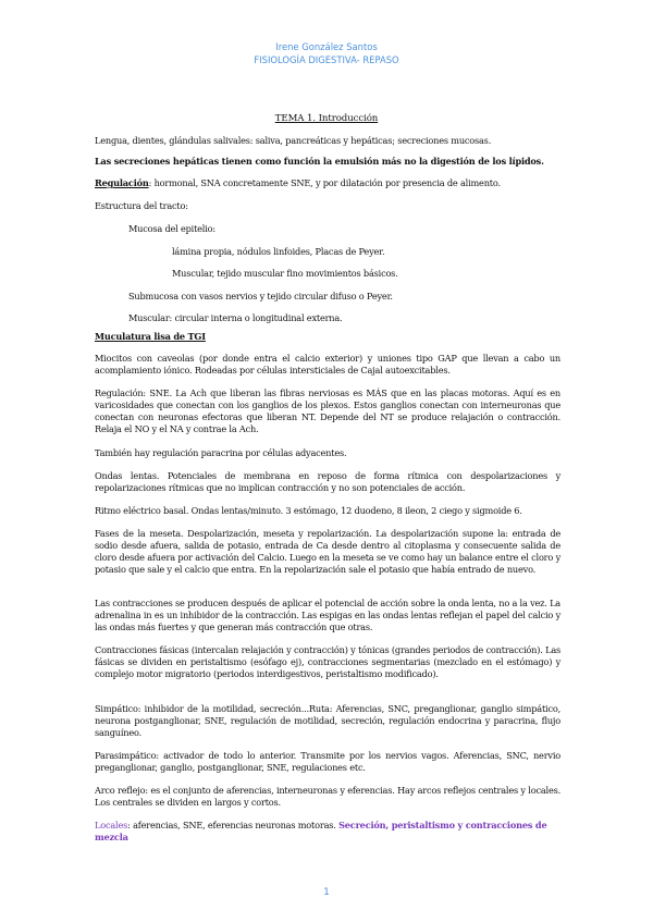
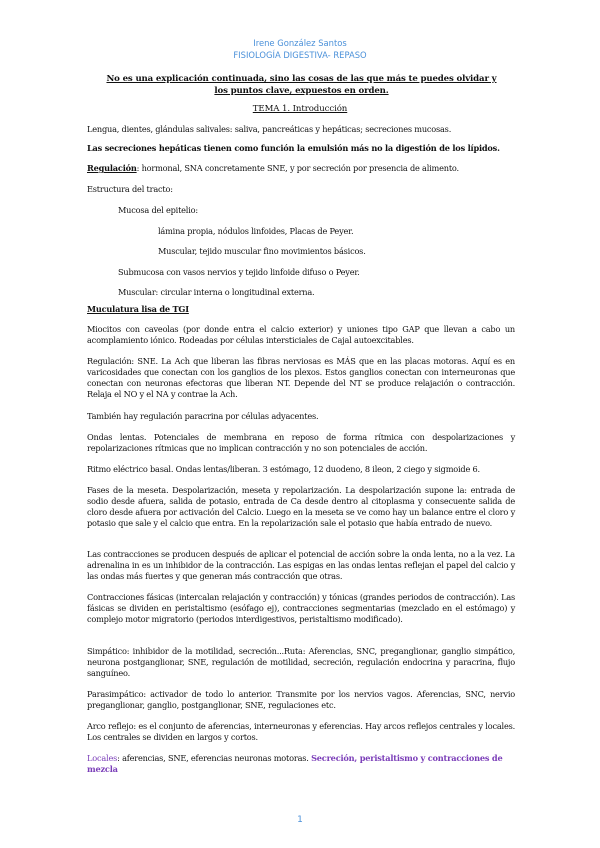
  Irene González Santos
  FISIOLOGÍA DIGESTIVA- REPASO
+ No es una explicación continuada, sino las cosas de las que más te puedes olvidar y los puntos clave, expuestos en orden.
  TEMA 1. Introducción
  Lengua, dientes, glándulas salivales: saliva, pancreáticas y hepáticas; secreciones mucosas.
  Las secreciones hepáticas tienen como función la emulsión más no la digestión de los lípidos.
- Regulación: hormonal, SNA concretamente SNE, y por dilatación por presencia de alimento.
+ Regulación: hormonal, SNA concretamente SNE, y por secreción por presencia de alimento.
  Estructura del tracto:
  Mucosa del epitelio:
  lámina propia, nódulos linfoides, Placas de Peyer.
  Muscular, tejido muscular fino movimientos básicos.
- Submucosa con vasos nervios y tejido circular difuso o Peyer.
+ Submucosa con vasos nervios y tejido linfoide difuso o Peyer.
  Muscular: circular interna o longitudinal externa.
  Muculatura lisa de TGI
  Miocitos con caveolas (por donde entra el calcio exterior) y uniones tipo GAP que llevan a cabo un acomplamiento iónico. Rodeadas por células intersticiales de Cajal autoexcitables.
  Regulación: SNE. La Ach que liberan las fibras nerviosas es MÁS que en las placas motoras. Aquí es en varicosidades que conectan con los ganglios de los plexos. Estos ganglios conectan con interneuronas que conectan con neuronas efectoras que liberan NT. Depende del NT se produce relajación o contracción. Relaja el NO y el NA y contrae la Ach.
  También hay regulación paracrina por células adyacentes.
  Ondas lentas. Potenciales de membrana en reposo de forma rítmica con despolarizaciones y repolarizaciones rítmicas que no implican contracción y no son potenciales de acción.
- Ritmo eléctrico basal. Ondas lentas/minuto. 3 estómago, 12 duodeno, 8 ileon, 2 ciego y sigmoide 6.
+ Ritmo eléctrico basal. Ondas lentas/liberan. 3 estómago, 12 duodeno, 8 ileon, 2 ciego y sigmoide 6.
  Fases de la meseta. Despolarización, meseta y repolarización. La despolarización supone la: entrada de sodio desde afuera, salida de potasio, entrada de Ca desde dentro al citoplasma y consecuente salida de cloro desde afuera por activación del Calcio. Luego en la meseta se ve como hay un balance entre el cloro y potasio que sale y el calcio que entra. En la repolarización sale el potasio que había entrado de nuevo.
  Las contracciones se producen después de aplicar el potencial de acción sobre la onda lenta, no a la vez. La adrenalina in es un inhibidor de la contracción. Las espigas en las ondas lentas reflejan el papel del calcio y las ondas más fuertes y que generan más contracción que otras.
  Contracciones fásicas (intercalan relajación y contracción) y tónicas (grandes periodos de contracción). Las fásicas se dividen en peristaltismo (esófago ej), contracciones segmentarias (mezclado en el estómago) y complejo motor migratorio (periodos interdigestivos, peristaltismo modificado).
  Simpático: inhibidor de la motilidad, secreción...Ruta: Aferencias, SNC, preganglionar, ganglio simpático, neurona postganglionar, SNE, regulación de motilidad, secreción, regulación endocrina y paracrina, flujo sanguíneo.
  Parasimpático: activador de todo lo anterior. Transmite por los nervios vagos. Aferencias, SNC, nervio preganglionar, ganglio, postganglionar, SNE, regulaciones etc.
  Arco reflejo: es el conjunto de aferencias, interneuronas y eferencias. Hay arcos reflejos centrales y locales. Los centrales se dividen en largos y cortos.
  Locales: aferencias, SNE, eferencias neuronas motoras. Secreción, peristaltismo y contracciones de mezcla
  1
